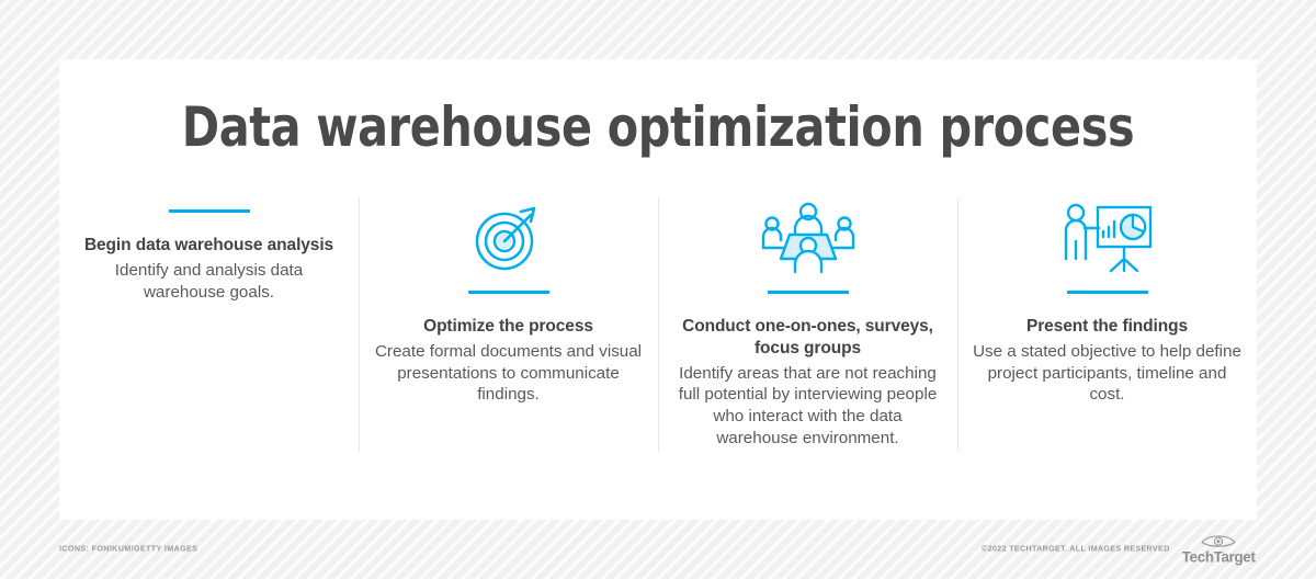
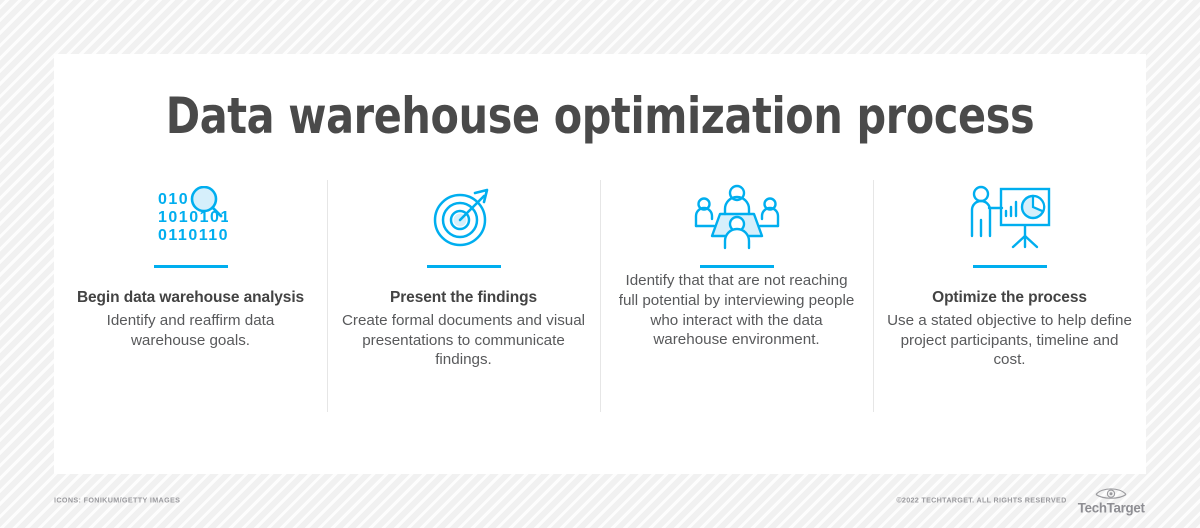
  Data warehouse optimization process
+ 010
+ 1010101
+ 0110110
  Begin data warehouse analysis
- Identify and analysis data warehouse goals.
+ Identify and reaffirm data warehouse goals.
- Optimize the process
+ Present the findings
  Create formal documents and visual presentations to communicate findings.
- Conduct one-on-ones, surveys, focus groups
- Identify areas that are not reaching full potential by interviewing people who interact with the data warehouse environment.
+ Identify that that are not reaching full potential by interviewing people who interact with the data warehouse environment.
- Present the findings
+ Optimize the process
  Use a stated objective to help define project participants, timeline and cost.
  ICONS: FONIKUM/GETTY IMAGES
- ©2022 TECHTARGET. ALL IMAGES RESERVED
+ ©2022 TECHTARGET. ALL RIGHTS RESERVED
  TechTarget
